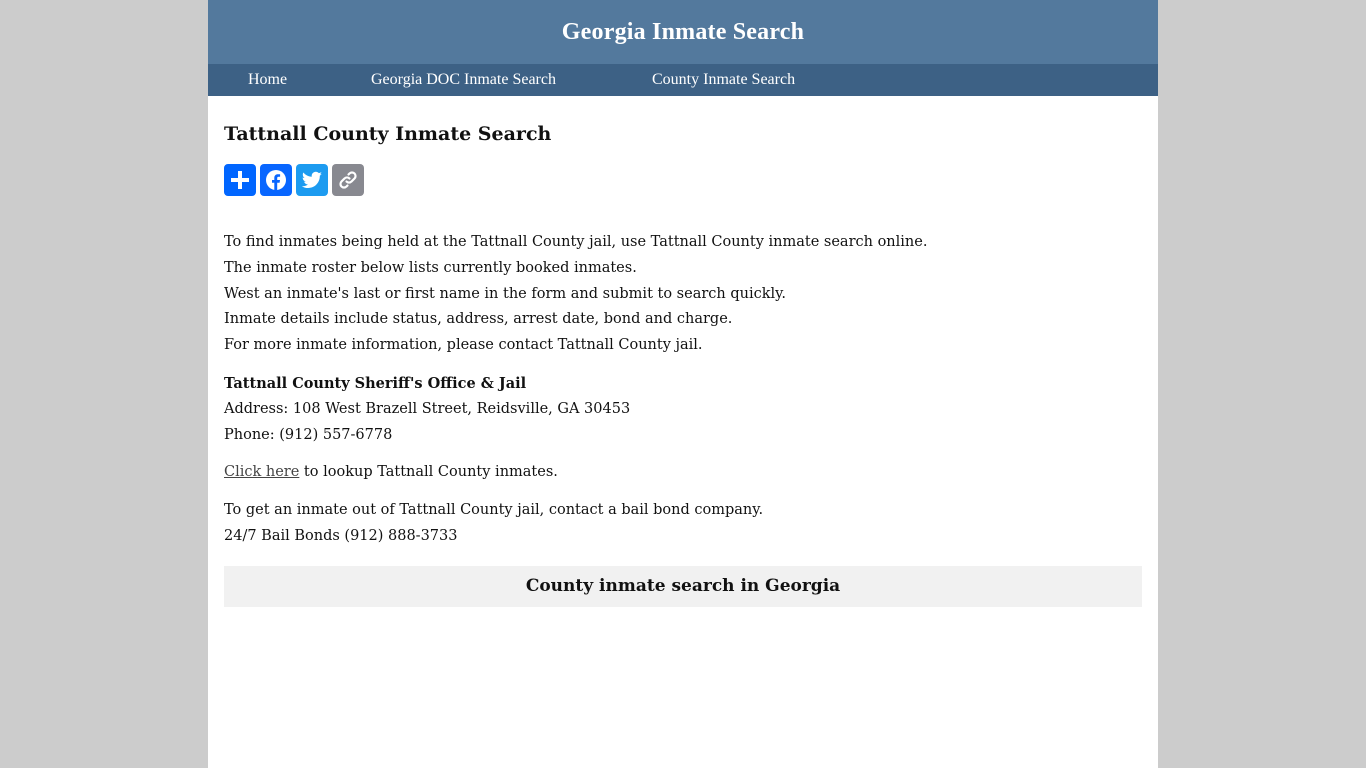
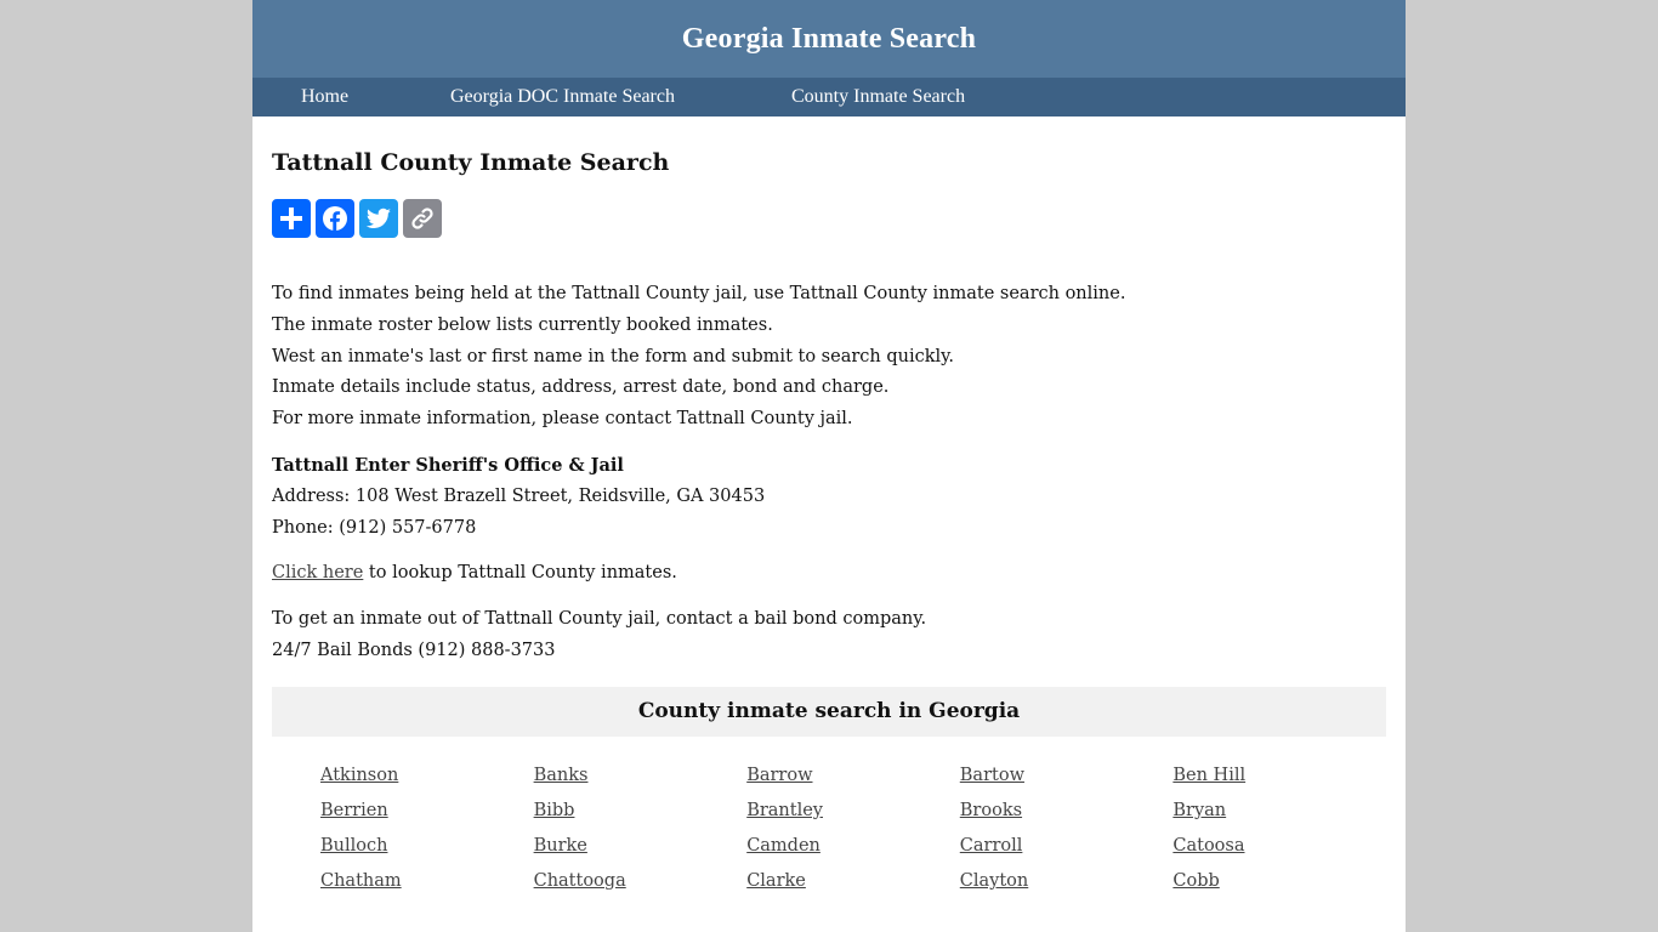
  Georgia Inmate Search
  Home
  Georgia DOC Inmate Search
  County Inmate Search
  Tattnall County Inmate Search
  To find inmates being held at the Tattnall County jail, use Tattnall County inmate search online.
  The inmate roster below lists currently booked inmates.
  West an inmate's last or first name in the form and submit to search quickly.
  Inmate details include status, address, arrest date, bond and charge.
  For more inmate information, please contact Tattnall County jail.
- Tattnall County Sheriff's Office & Jail
+ Tattnall Enter Sheriff's Office & Jail
  Address: 108 West Brazell Street, Reidsville, GA 30453
  Phone: (912) 557-6778
  Click here to lookup Tattnall County inmates.
  To get an inmate out of Tattnall County jail, contact a bail bond company.
  24/7 Bail Bonds (912) 888-3733
  County inmate search in Georgia
+ Atkinson
+ Banks
+ Barrow
+ Bartow
+ Ben Hill
+ Berrien
+ Bibb
+ Brantley
+ Brooks
+ Bryan
+ Bulloch
+ Burke
+ Camden
+ Carroll
+ Catoosa
+ Chatham
+ Chattooga
+ Clarke
+ Clayton
+ Cobb
